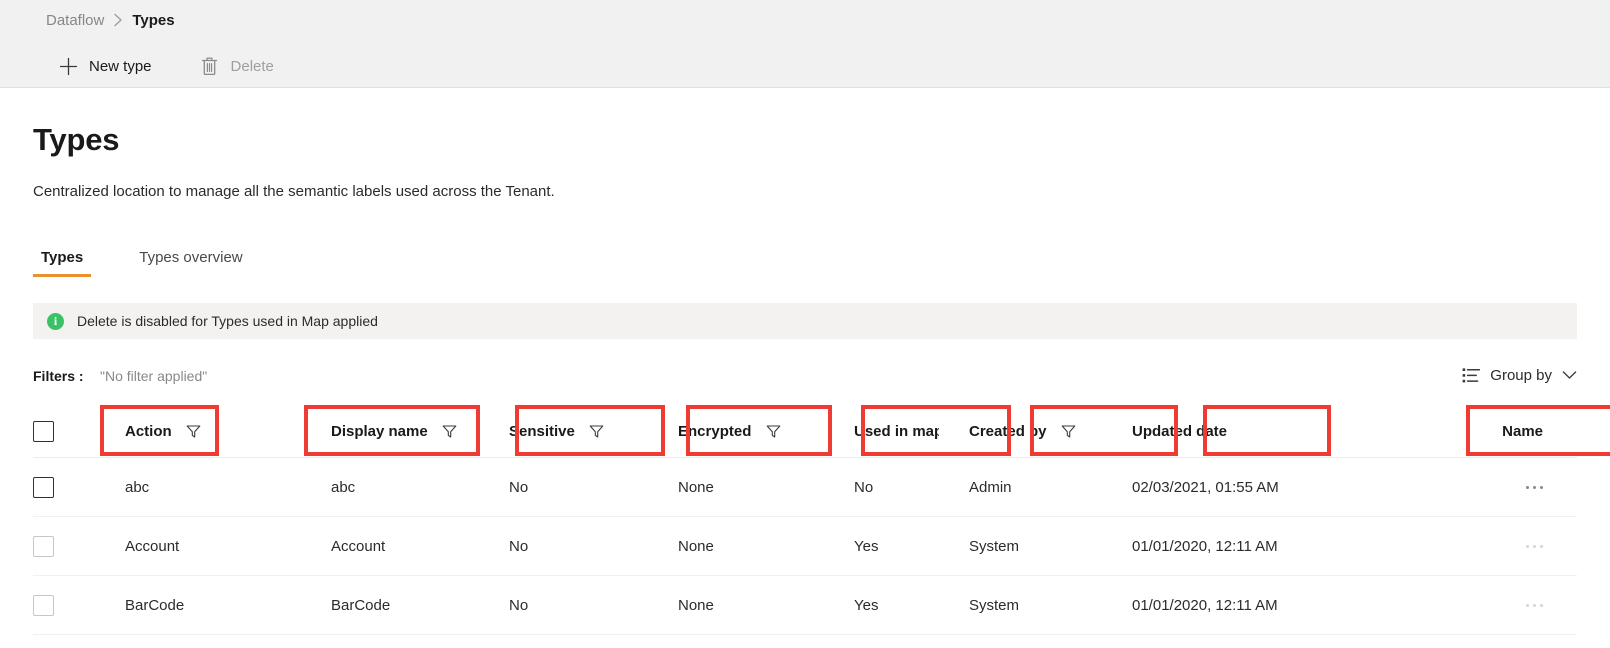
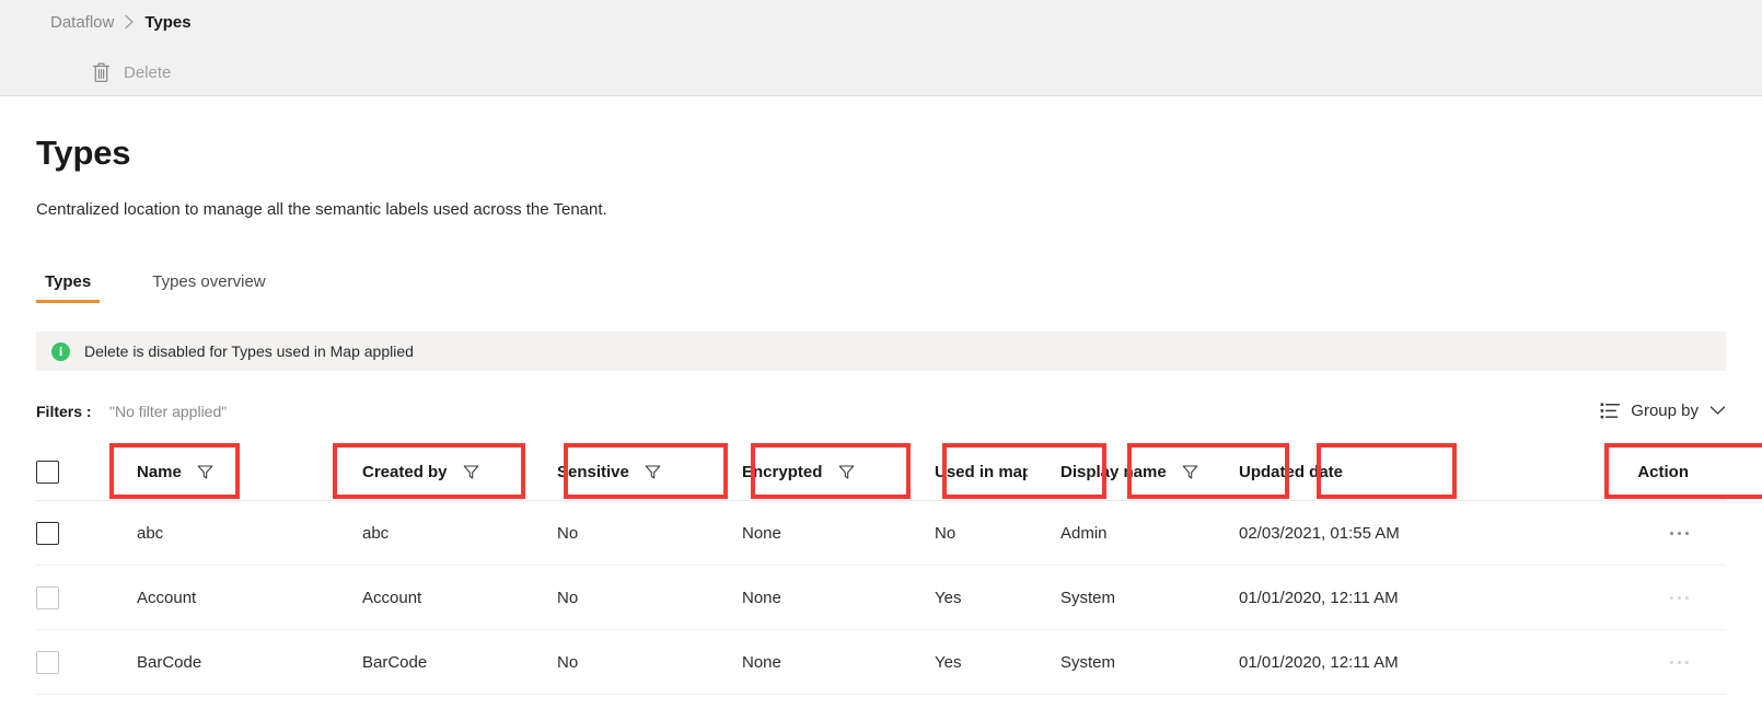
  Dataflow
  Types
- New type
  Delete
  Types
  Centralized location to manage all the semantic labels used across the Tenant.
  Types
  Types overview
  i
  Delete is disabled for Types used in Map applied
  Filters :
  "No filter applied"
  Group by
- Action
+ Name
- Display name
+ Created by
  Sensitive
  Encrypted
  Used in map
- Created by
+ Display name
  Updated date
- Name
+ Action
  abc
  abc
  No
  None
  No
  Admin
  02/03/2021, 01:55 AM
  Account
  Account
  No
  None
  Yes
  System
  01/01/2020, 12:11 AM
  BarCode
  BarCode
  No
  None
  Yes
  System
  01/01/2020, 12:11 AM
